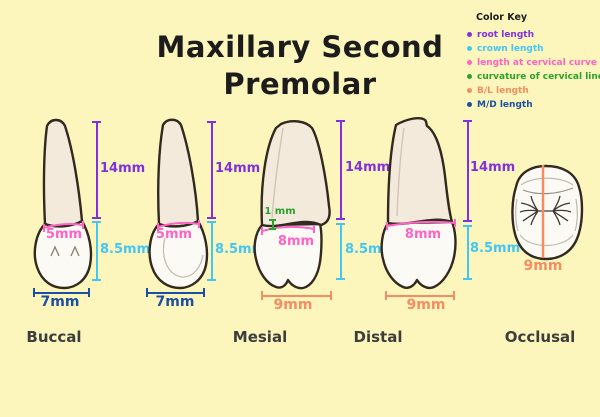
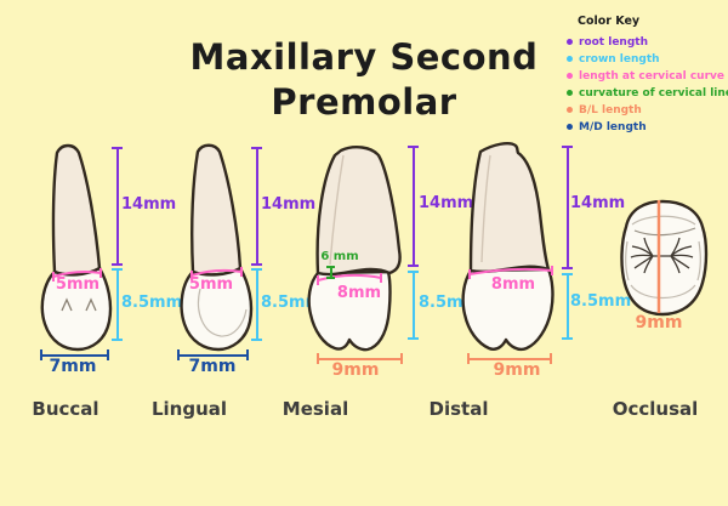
  Maxillary Second
  Premolar
  Color Key
  root length
  crown length
  length at cervical curve
  curvature of cervical lin
  B/L length
  M/D length
  14mm
  8.5mm
  5mm
  7mm
  Buccal
  14mm
  8.5m
  5mm
  7mm
+ Lingual
  14mm
  8.5m
- 1 mm
+ 6 mm
  8mm
  9mm
  Mesial
  14mm
  8.5mm
  8mm
  9mm
  Distal
  9mm
  Occlusal
